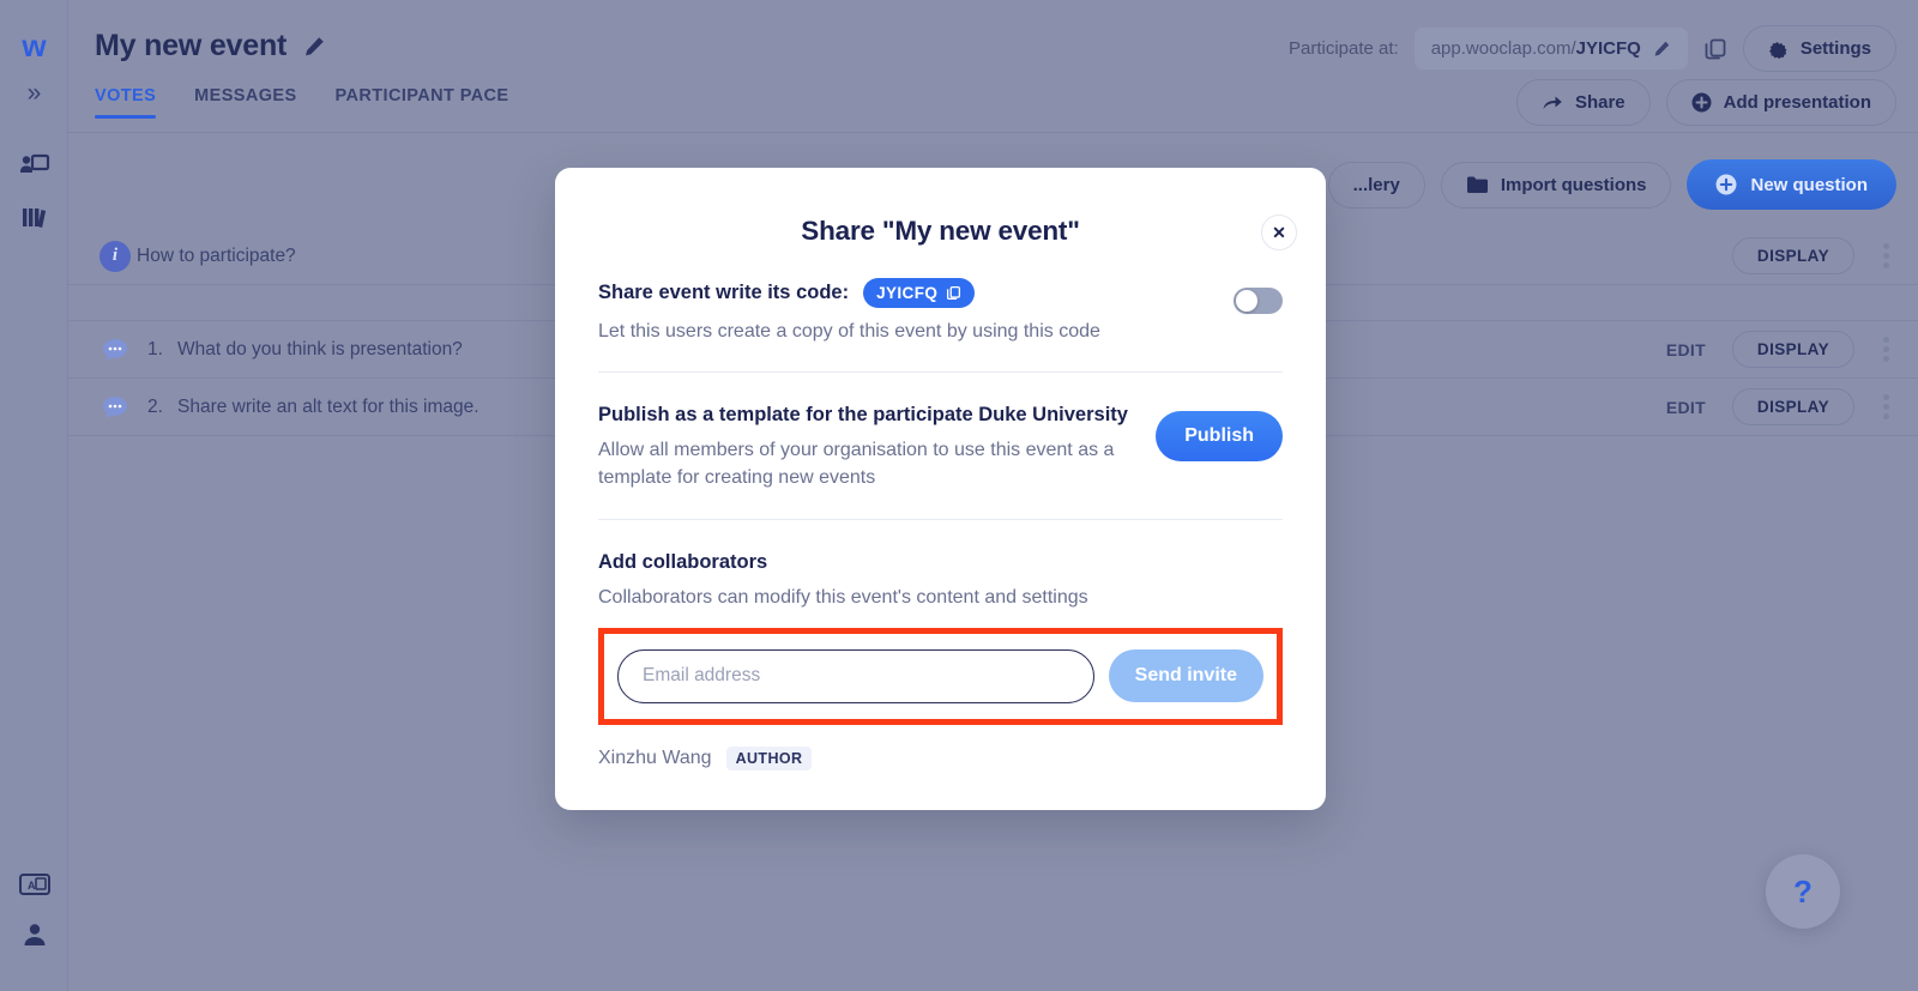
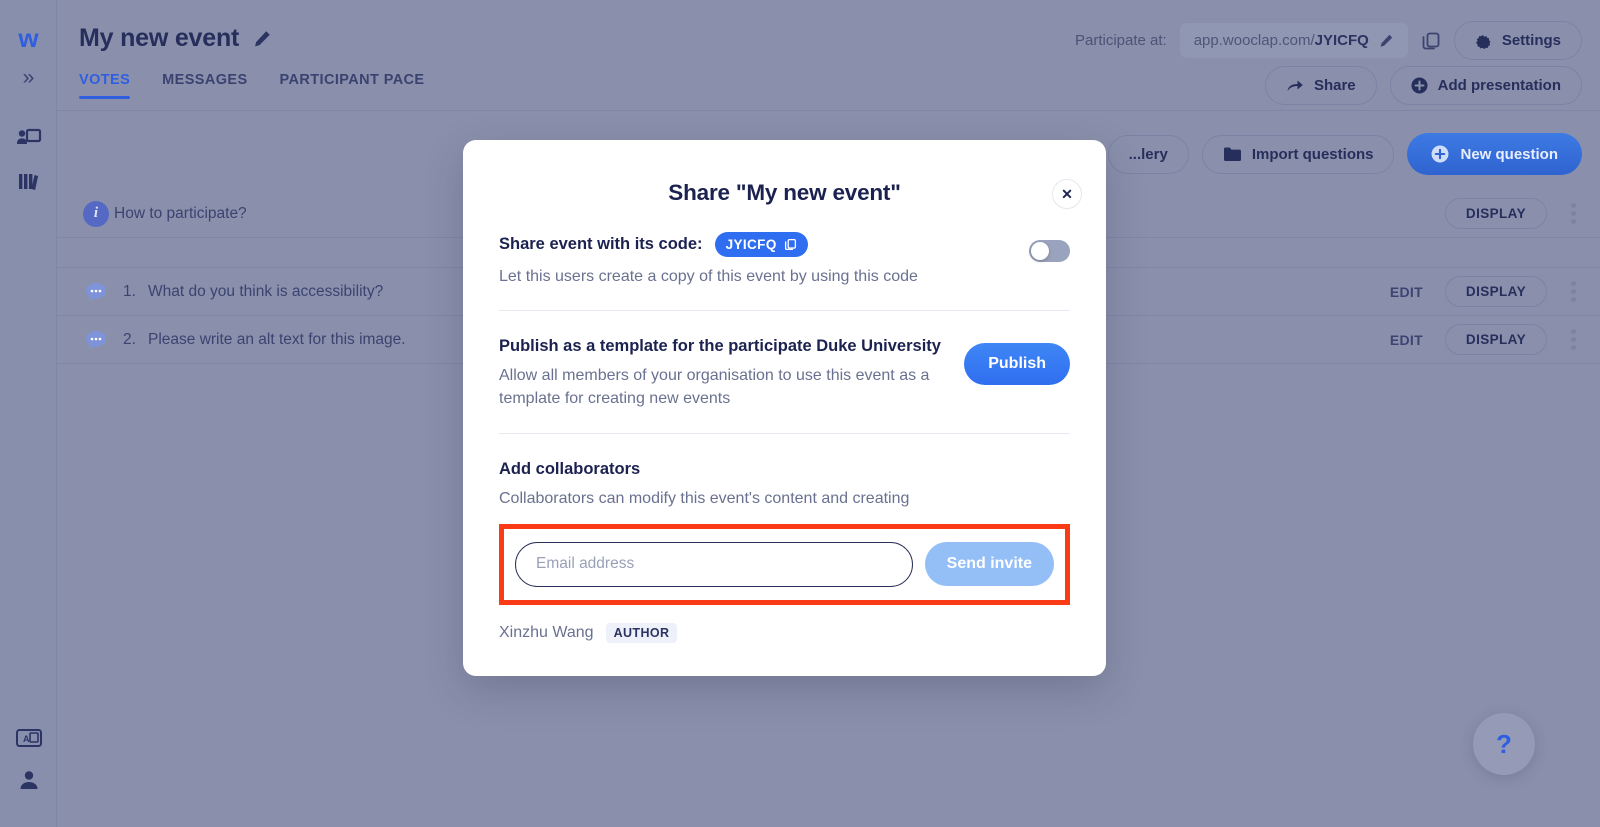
  w
  »
  A
  My new event
  VOTES
  MESSAGES
  PARTICIPANT PACE
  Participate at:
  app.wooclap.com/JYICFQ
  Settings
  Share
  Add presentation
  ...lery
  Import questions
  New question
  i
  How to participate?
  DISPLAY
  1.
- What do you think is presentation?
+ What do you think is accessibility?
  EDIT
  DISPLAY
  2.
- Share write an alt text for this image.
+ Please write an alt text for this image.
  EDIT
  DISPLAY
  ?
  Share "My new event"
  ✕
- Share event write its code:
+ Share event with its code:
  JYICFQ
  Let this users create a copy of this event by using this code
  Publish as a template for the participate Duke University
  Allow all members of your organisation to use this event as a template for creating new events
  Publish
  Add collaborators
- Collaborators can modify this event's content and settings
+ Collaborators can modify this event's content and creating
  Email address
  Send invite
  Xinzhu Wang
  AUTHOR
